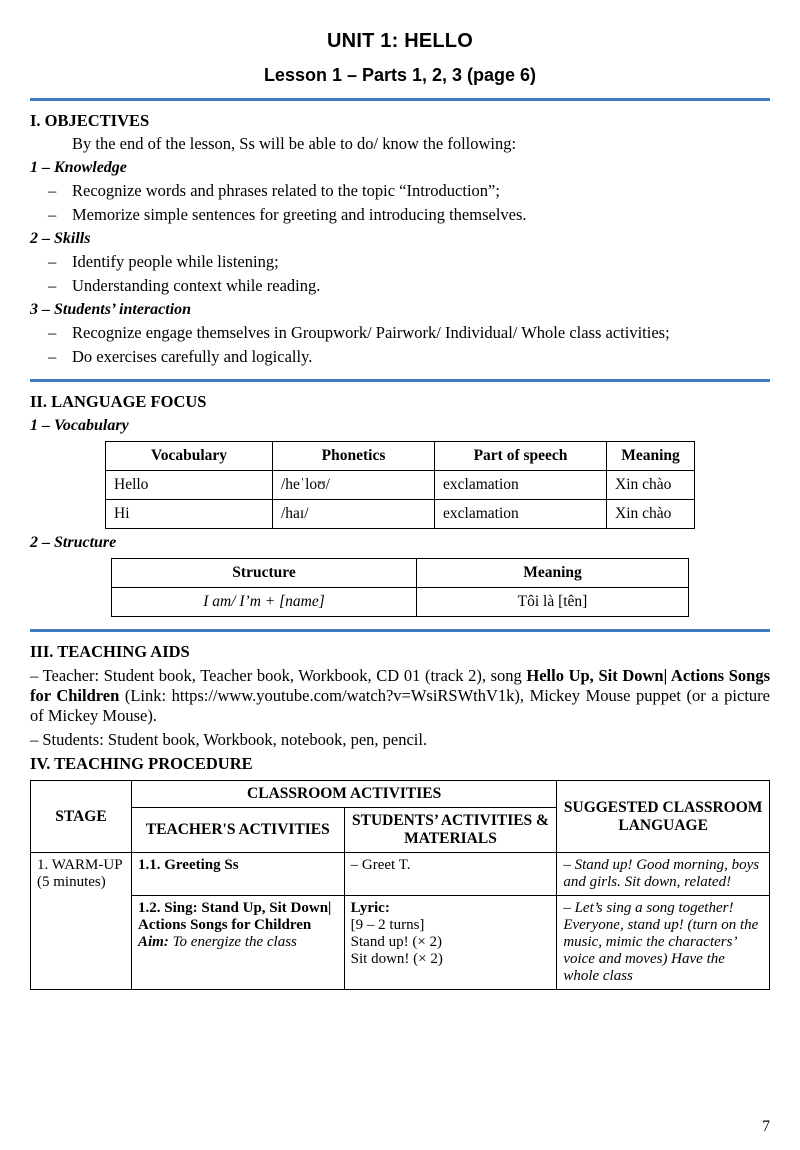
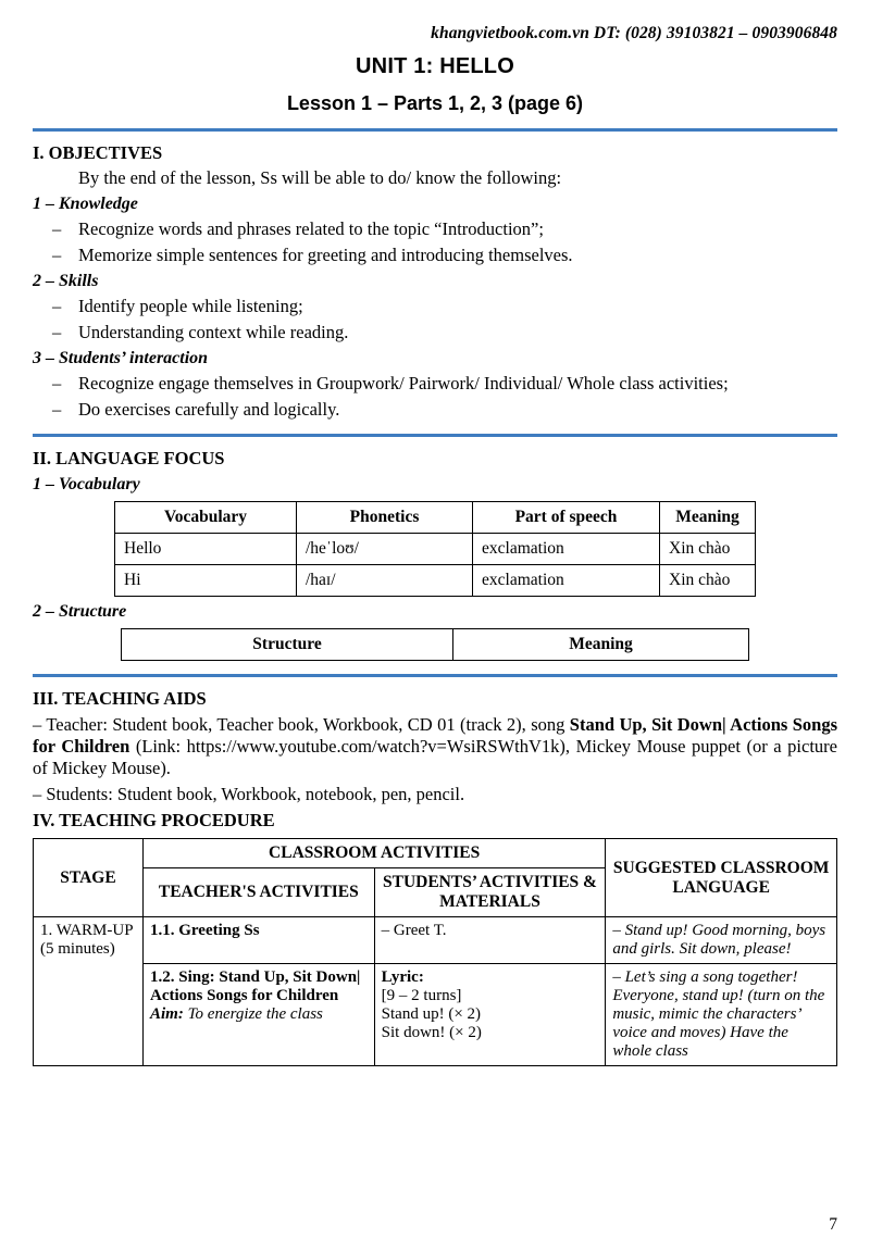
+ khangvietbook.com.vn DT: (028) 39103821 – 0903906848
  UNIT 1: HELLO
  Lesson 1 – Parts 1, 2, 3 (page 6)
  I. OBJECTIVES
  By the end of the lesson, Ss will be able to do/ know the following:
  1 – Knowledge
  –
  Recognize words and phrases related to the topic “Introduction”;
  –
  Memorize simple sentences for greeting and introducing themselves.
  2 – Skills
  –
  Identify people while listening;
  –
  Understanding context while reading.
  3 – Students’ interaction
  –
  Recognize engage themselves in Groupwork/ Pairwork/ Individual/ Whole class activities;
  –
  Do exercises carefully and logically.
  II. LANGUAGE FOCUS
  1 – Vocabulary
  Vocabulary	Phonetics	Part of speech	Meaning
  Hello	/heˈloʊ/	exclamation	Xin chào
  Hi	/haɪ/	exclamation	Xin chào
  2 – Structure
  Structure	Meaning
- I am/ I’m + [name]	Tôi là [tên]
  III. TEACHING AIDS
- – Teacher: Student book, Teacher book, Workbook, CD 01 (track 2), song Hello Up, Sit Down| Actions Songs for Children (Link: https://www.youtube.com/watch?v=WsiRSWthV1k), Mickey Mouse puppet (or a picture of Mickey Mouse).
+ – Teacher: Student book, Teacher book, Workbook, CD 01 (track 2), song Stand Up, Sit Down| Actions Songs for Children (Link: https://www.youtube.com/watch?v=WsiRSWthV1k), Mickey Mouse puppet (or a picture of Mickey Mouse).
  – Students: Student book, Workbook, notebook, pen, pencil.
  IV. TEACHING PROCEDURE
  STAGE	CLASSROOM ACTIVITIES	SUGGESTED CLASSROOM LANGUAGE
  TEACHER'S ACTIVITIES	STUDENTS’ ACTIVITIES & MATERIALS
- 1. WARM-UP (5 minutes)	1.1. Greeting Ss	– Greet T.	– Stand up! Good morning, boys and girls. Sit down, related!
+ 1. WARM-UP (5 minutes)	1.1. Greeting Ss	– Greet T.	– Stand up! Good morning, boys and girls. Sit down, please!
  1.2. Sing: Stand Up, Sit Down| Actions Songs for Children Aim: To energize the class	Lyric: [9 – 2 turns] Stand up! (× 2) Sit down! (× 2)	– Let’s sing a song together! Everyone, stand up! (turn on the music, mimic the characters’ voice and moves) Have the whole class
  7
